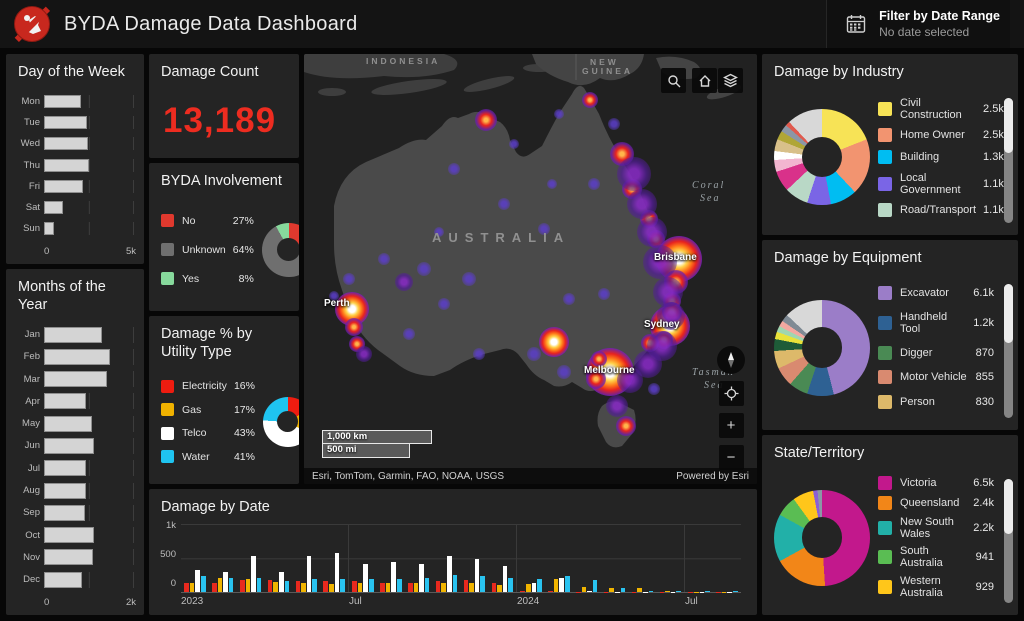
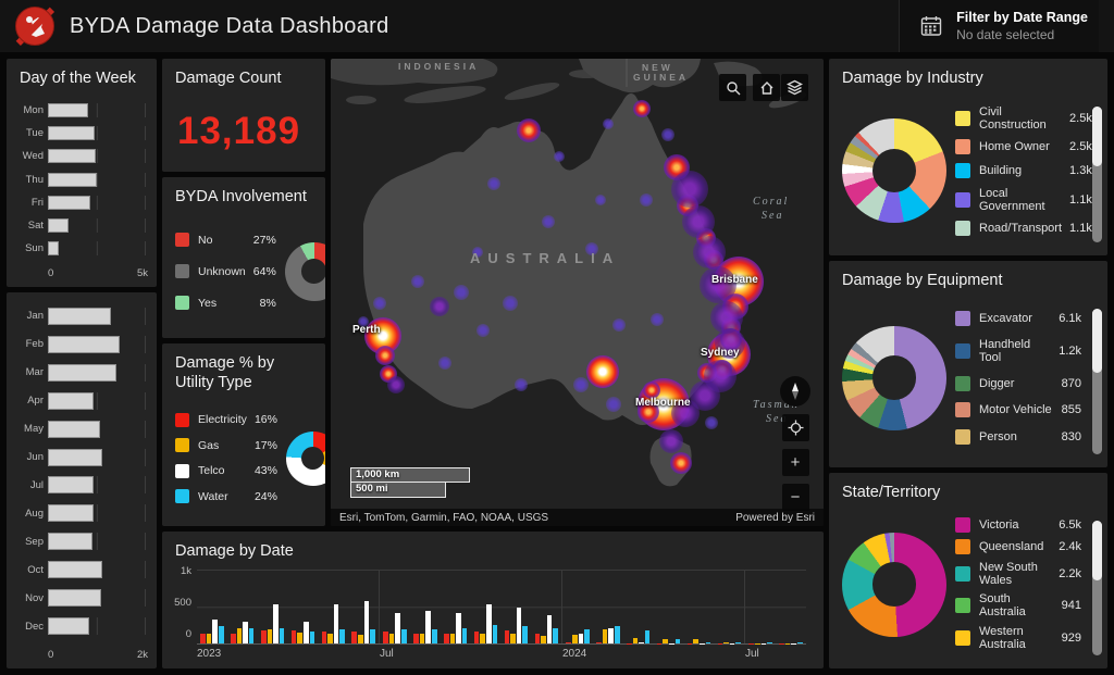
  BYDA Damage Data Dashboard
  Filter by Date Range
  No date selected
  Day of the Week
  Mon
  Tue
  Wed
  Thu
  Fri
  Sat
  Sun
  0
  5k
- Months of the Year
  Jan
  Feb
  Mar
  Apr
  May
  Jun
  Jul
  Aug
  Sep
  Oct
  Nov
  Dec
  0
  2k
  Damage Count
  13,189
  BYDA Involvement
  No
  27%
  Unknown
  64%
  Yes
  8%
  Damage % by Utility Type
  Electricity
  16%
  Gas
  17%
  Telco
  43%
  Water
- 41%
+ 24%
  INDONESIA
  NEW
  GUINEA
  AUSTRALIA
  Coral
  Sea
  Perth
  Brisbane
  Sydney
  Melbourne
  +
  −
  1,000 km
  500 mi
  Esri, TomTom, Garmin, FAO, NOAA, USGS
  Powered by Esri
  Damage by Date
  1k
  500
  0
  2023
  Jul
  2024
  Jul
  Damage by Industry
  Civil Construction
  2.5k
  Home Owner
  2.5k
  Building
  1.3k
  Local Government
  1.1k
  Road/Transport
  1.1k
  Damage by Equipment
  Excavator
  6.1k
  Handheld Tool
  1.2k
  Digger
  870
  Motor Vehicle
  855
  Person
  830
  State/Territory
  Victoria
  6.5k
  Queensland
  2.4k
  New South Wales
  2.2k
  South Australia
  941
  Western Australia
  929
